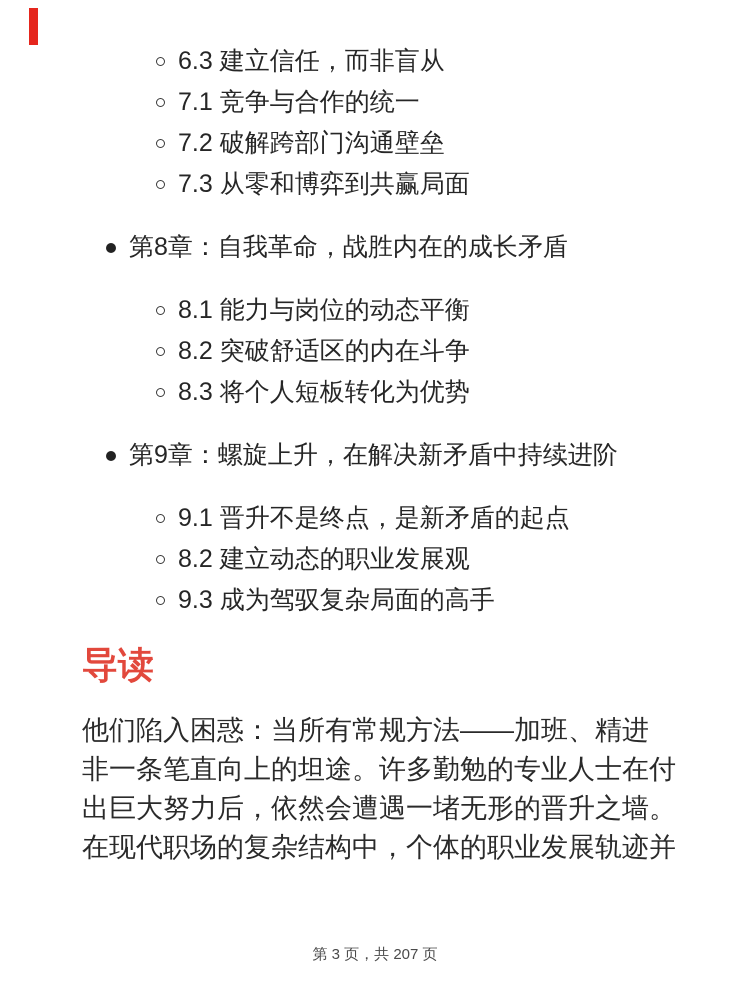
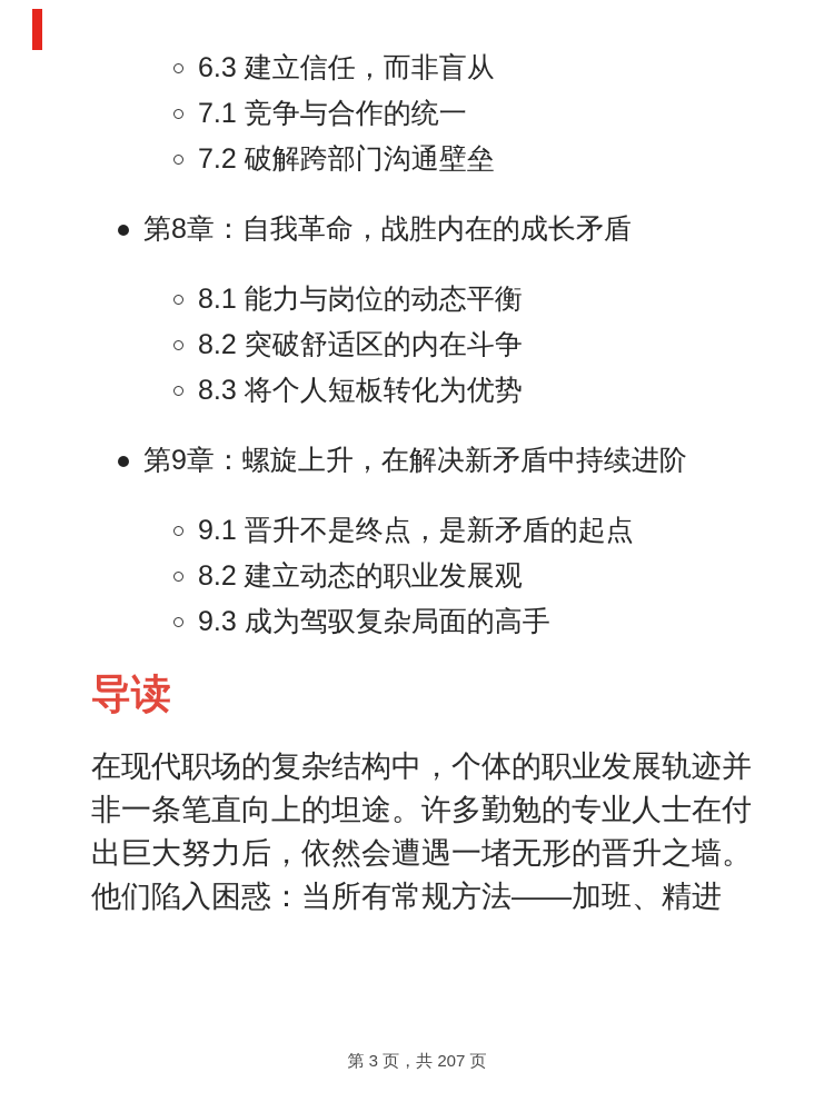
  6.3 建立信任，而非盲从
  7.1 竞争与合作的统一
  7.2 破解跨部门沟通壁垒
- 7.3 从零和博弈到共赢局面
  第8章：自我革命，战胜内在的成长矛盾
  8.1 能力与岗位的动态平衡
  8.2 突破舒适区的内在斗争
  8.3 将个人短板转化为优势
  第9章：螺旋上升，在解决新矛盾中持续进阶
  9.1 晋升不是终点，是新矛盾的起点
  8.2 建立动态的职业发展观
  9.3 成为驾驭复杂局面的高手
  导读
- 他们陷入困惑：当所有常规方法——加班、精进
+ 在现代职场的复杂结构中，个体的职业发展轨迹并
  非一条笔直向上的坦途。许多勤勉的专业人士在付
  出巨大努力后，依然会遭遇一堵无形的晋升之墙。
- 在现代职场的复杂结构中，个体的职业发展轨迹并
+ 他们陷入困惑：当所有常规方法——加班、精进
  第 3 页，共 207 页
